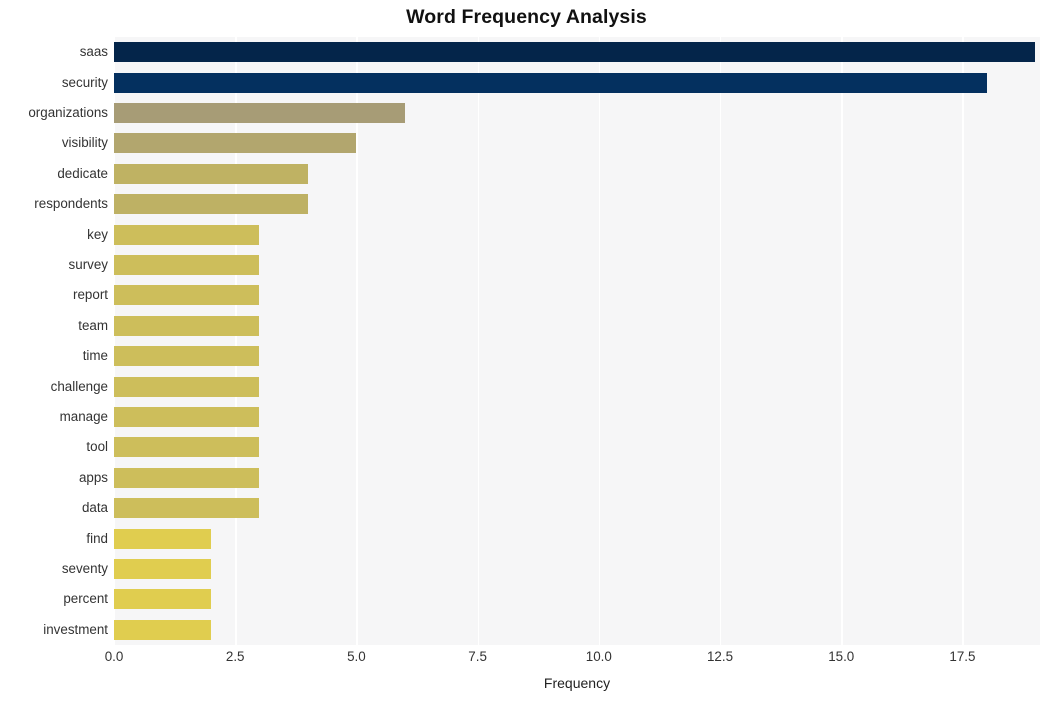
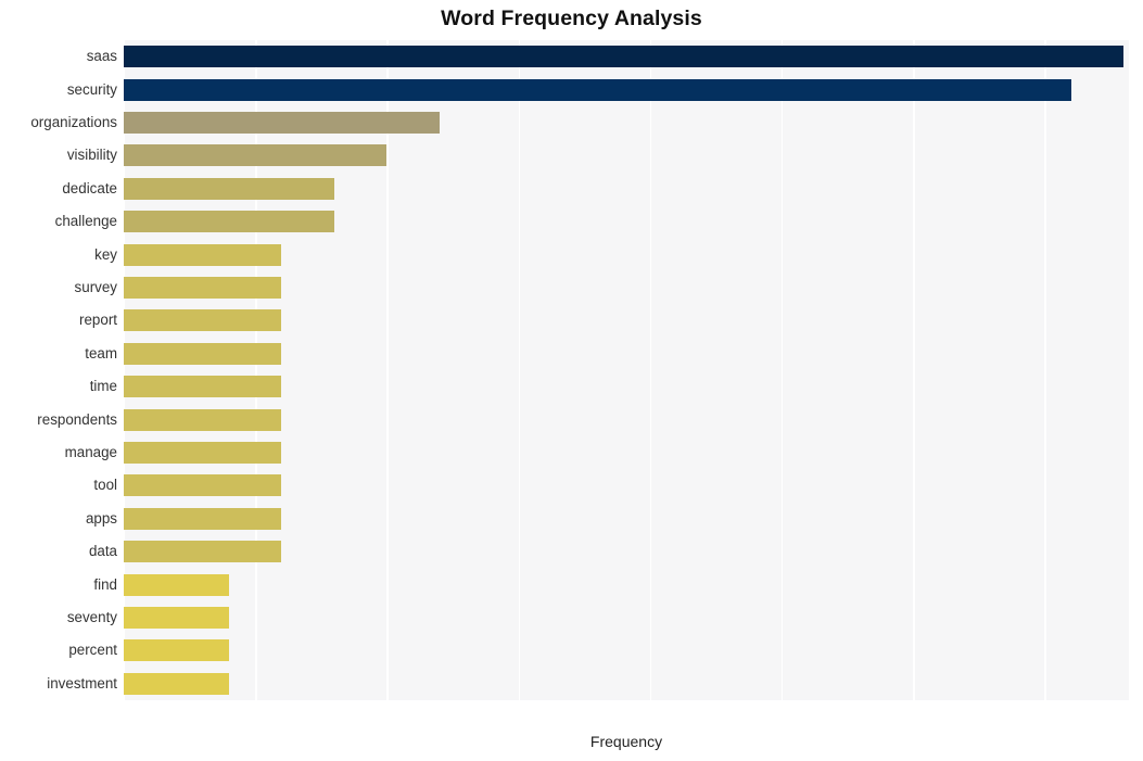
  Word Frequency Analysis
  saas
  security
  organizations
  visibility
  dedicate
- respondents
+ challenge
  key
  survey
  report
  team
  time
- challenge
+ respondents
  manage
  tool
  apps
  data
  find
  seventy
  percent
  investment
- 0.0
- 2.5
- 5.0
- 7.5
- 10.0
- 12.5
- 15.0
- 17.5
  Frequency
